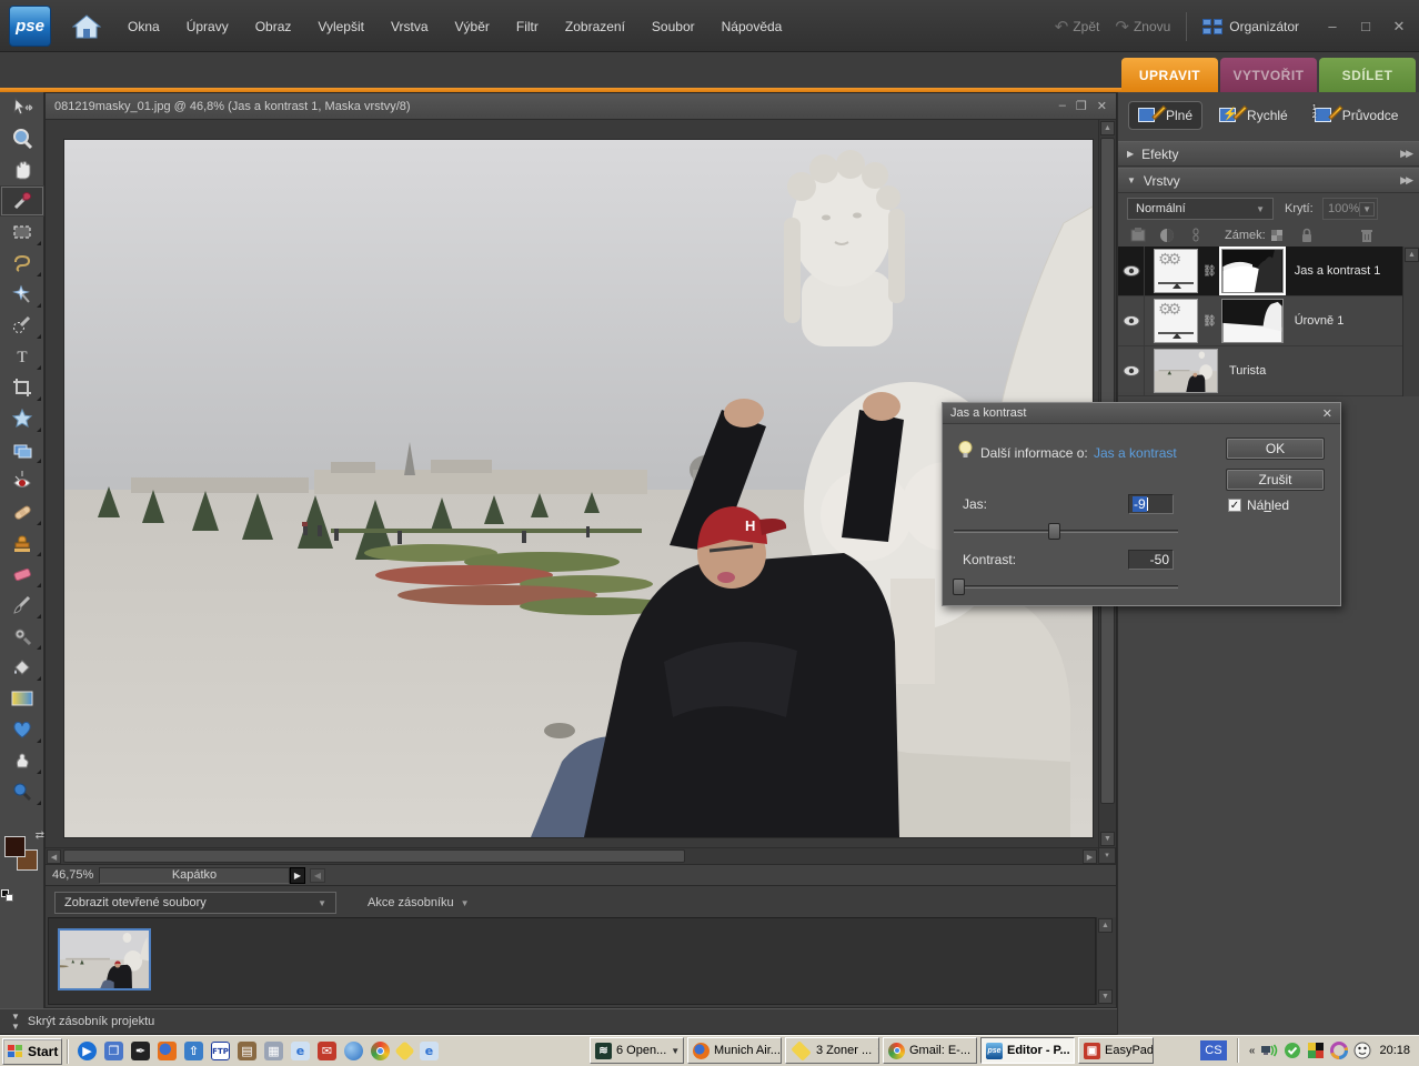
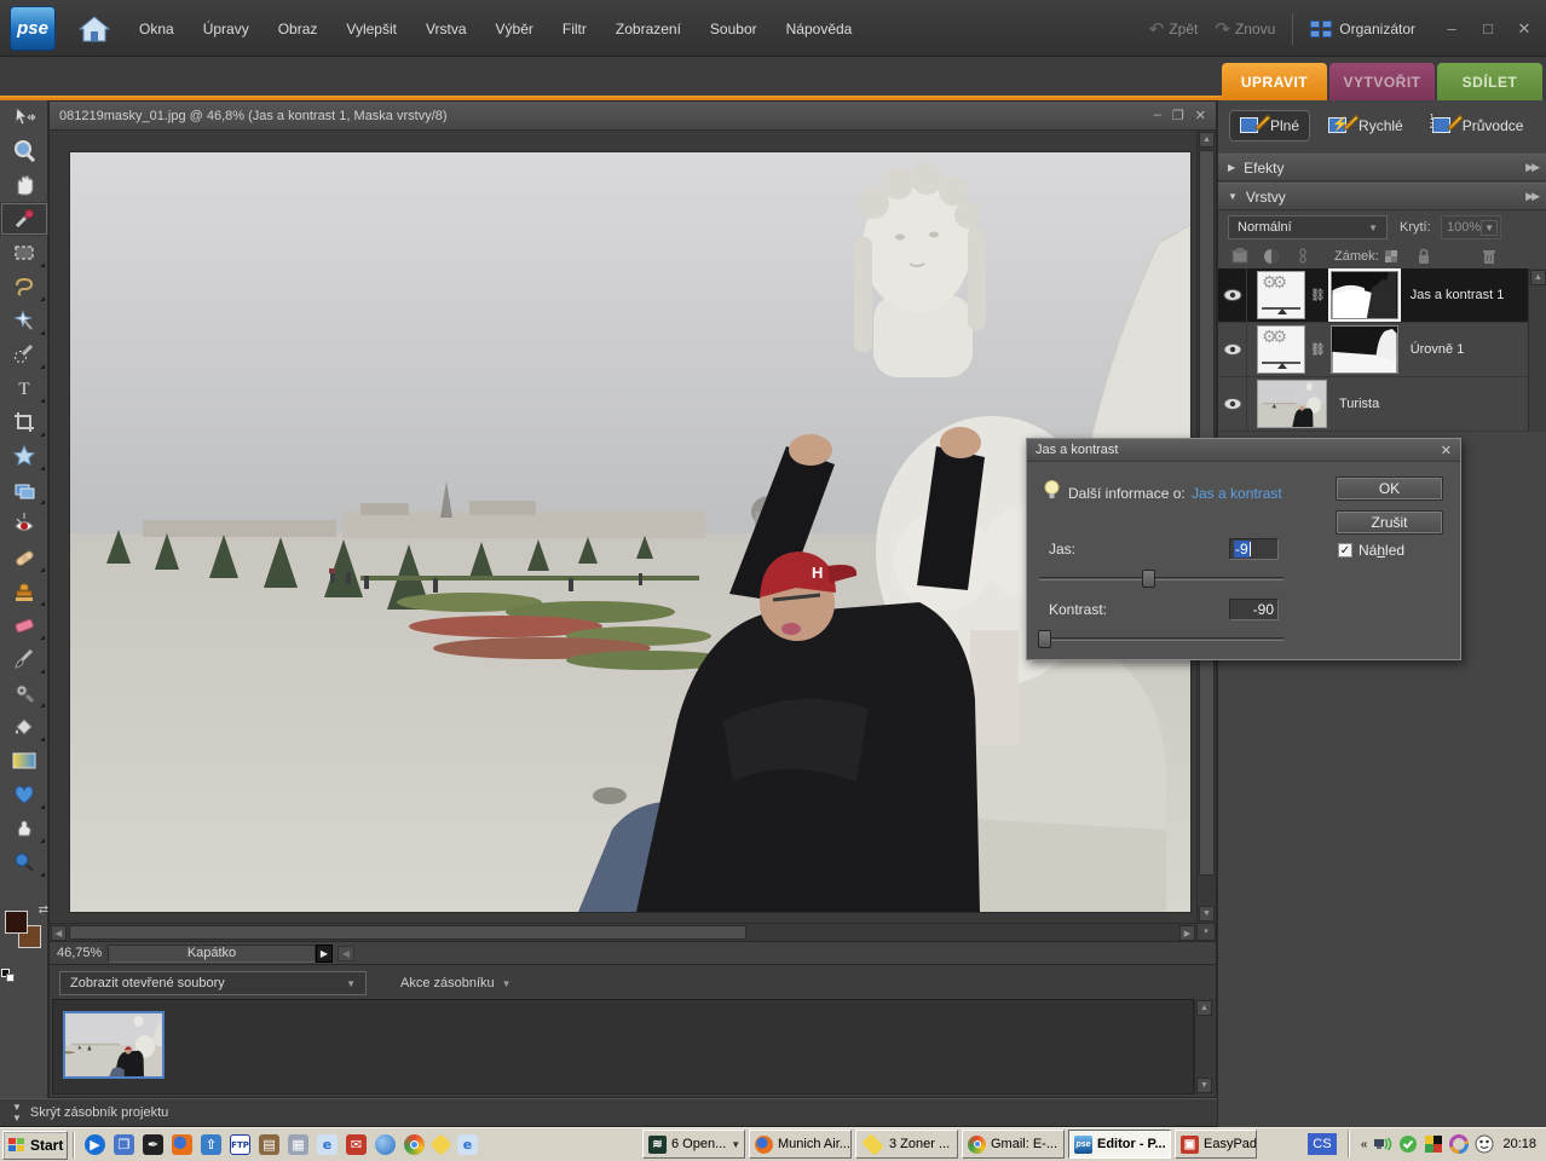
  pse
  Okna
  Úpravy
  Obraz
  Vylepšit
  Vrstva
  Výběr
  Filtr
  Zobrazení
  Soubor
  Nápověda
  ↶
  Zpět
  ↷
  Znovu
  Organizátor
  –
  □
  ✕
  UPRAVIT
  VYTVOŘIT
  SDÍLET
  T
  ⇄
  081219masky_01.jpg @ 46,8% (Jas a kontrast 1, Maska vrstvy/8)
  –
  ❐
  ✕
  H
  46,75%
  Kapátko
  ▶
  ◀
  Zobrazit otevřené soubory
  ▼
  Akce zásobníku
  ▼
  ▼
  ▼
  Skrýt zásobník projektu
  Plné
  ⚡
  Rychlé
  Průvodce
  ▶
  Efekty
  ▶▶
  ▼
  Vrstvy
  ▶▶
  Normální
  ▼
  Krytí:
  100%
  ▼
  Zámek:
  ⚙⚙
  ⛓
  Jas a kontrast 1
  ⚙⚙
  ⛓
  Úrovně 1
  Turista
  Jas a kontrast
  ✕
  Další informace o:
  Jas a kontrast
  OK
  Zrušit
  ✓
  Náhled
  Jas:
  -9
  Kontrast:
- -50
+ -90
  Start
  ▶
  ❐
  ✒
  ⇧
  FTP
  ▤
  ▦
  e
  ✉
  e
  ≋
  6 Open...
  ▼
  Munich Air...
  3 Zoner ...
  Gmail: E-...
  Editor - P...
  ▣
  EasyPad
  CS
  «
  20:18
